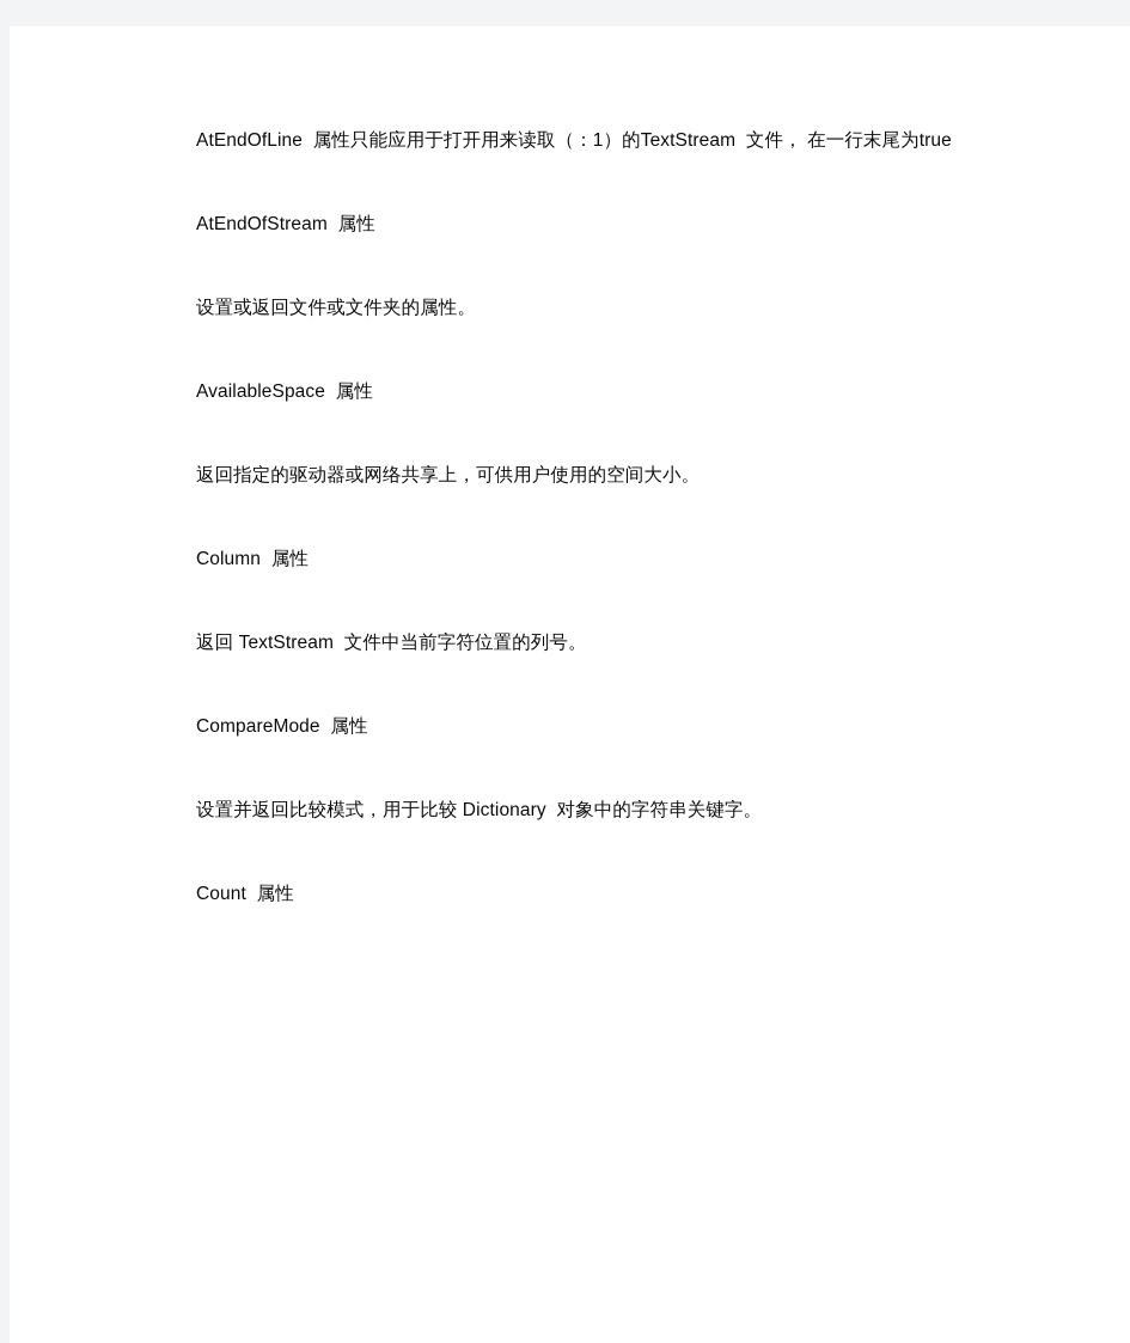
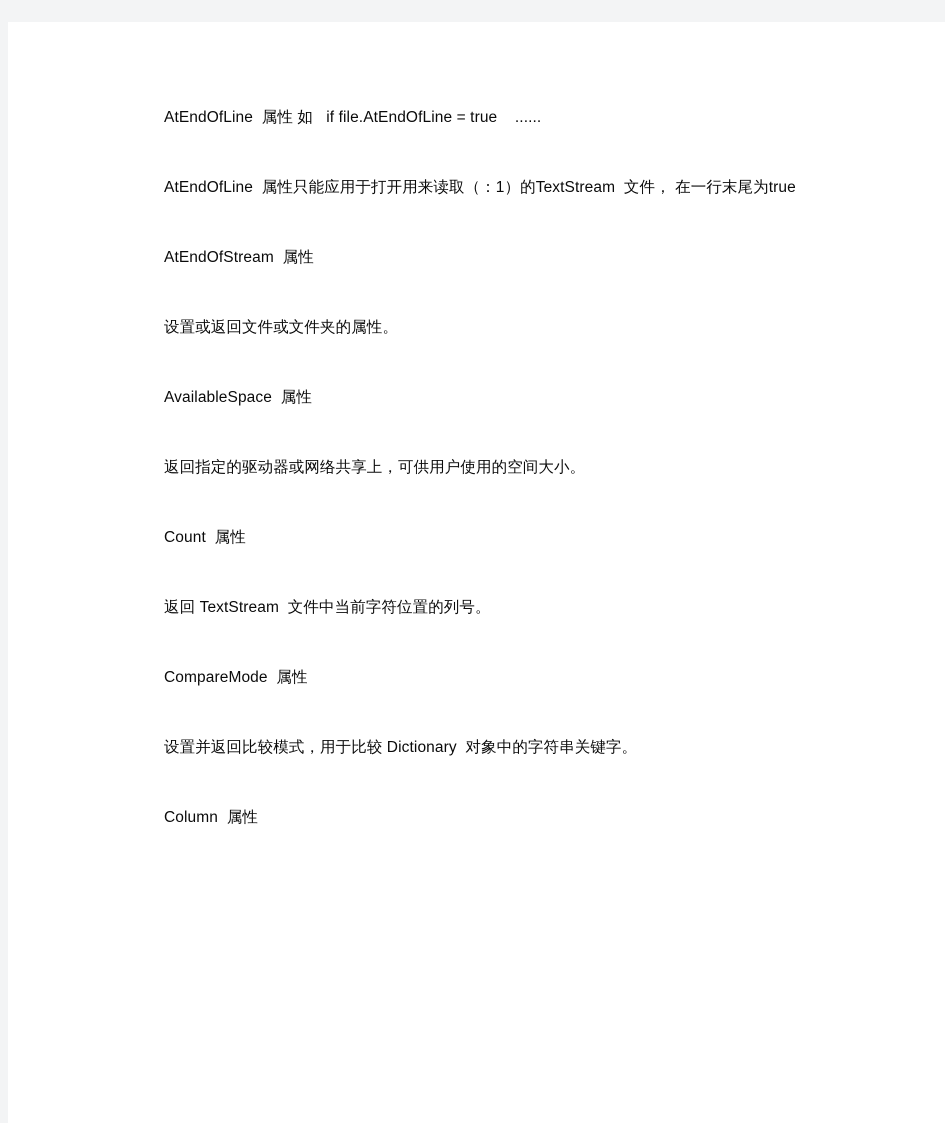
+ AtEndOfLine 属性 如 if file.AtEndOfLine = true ......
  AtEndOfLine 属性只能应用于打开用来读取（：1）的TextStream 文件， 在一行末尾为true
  AtEndOfStream 属性
  设置或返回文件或文件夹的属性。
  AvailableSpace 属性
  返回指定的驱动器或网络共享上，可供用户使用的空间大小。
- Column 属性
+ Count 属性
  返回 TextStream 文件中当前字符位置的列号。
  CompareMode 属性
  设置并返回比较模式，用于比较 Dictionary 对象中的字符串关键字。
- Count 属性
+ Column 属性
